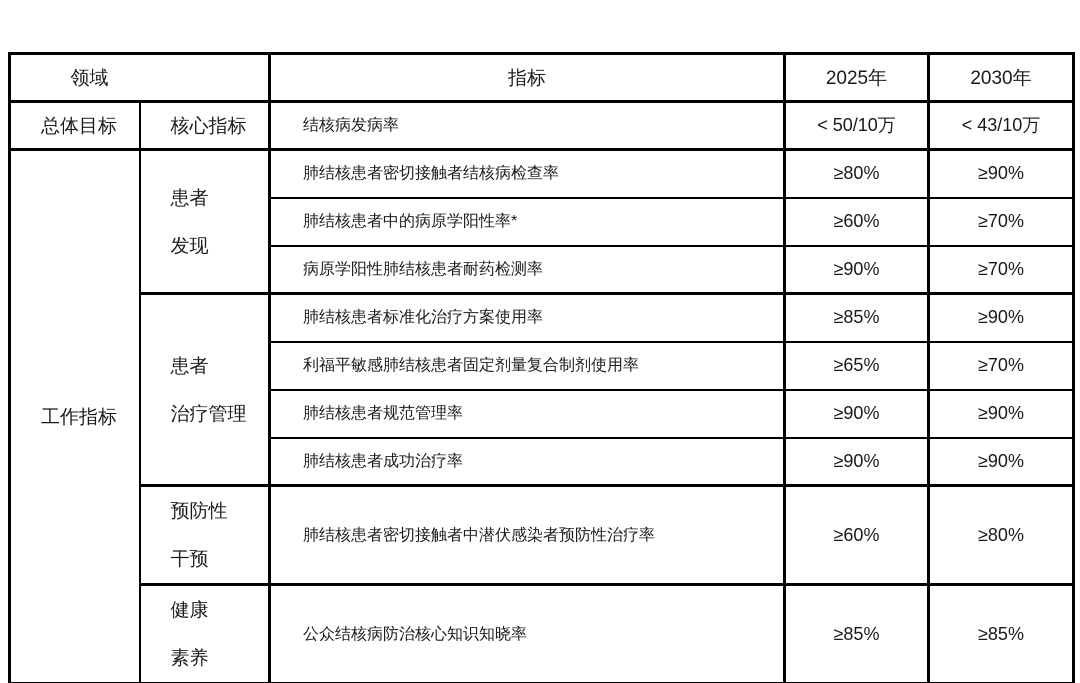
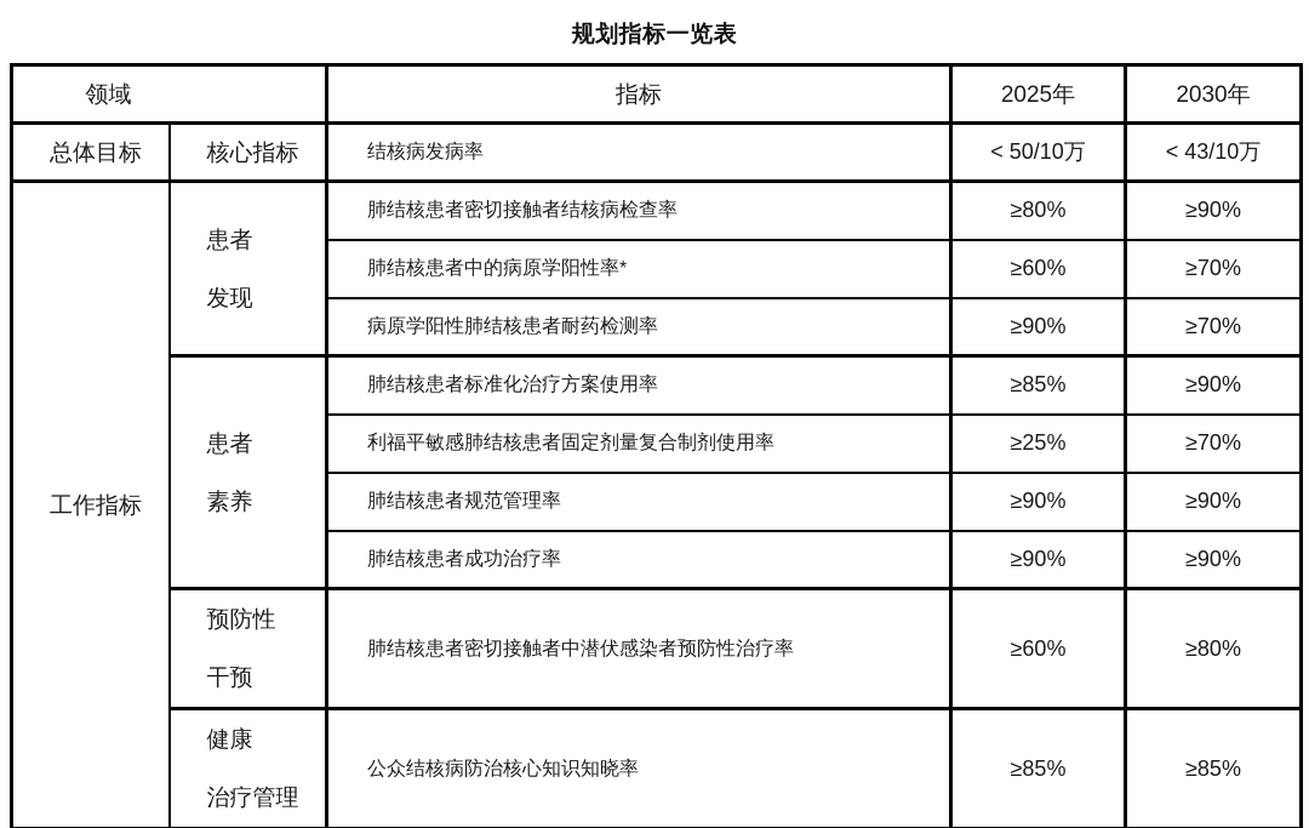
+ 规划指标一览表
  领域	指标	2025年	2030年
  总体目标	核心指标	结核病发病率	< 50/10万	< 43/10万
  工作指标	患者 发现	肺结核患者密切接触者结核病检查率	≥80%	≥90%
  肺结核患者中的病原学阳性率*	≥60%	≥70%
  病原学阳性肺结核患者耐药检测率	≥90%	≥70%
- 患者 治疗管理	肺结核患者标准化治疗方案使用率	≥85%	≥90%
+ 患者 素养	肺结核患者标准化治疗方案使用率	≥85%	≥90%
- 利福平敏感肺结核患者固定剂量复合制剂使用率	≥65%	≥70%
+ 利福平敏感肺结核患者固定剂量复合制剂使用率	≥25%	≥70%
  肺结核患者规范管理率	≥90%	≥90%
  肺结核患者成功治疗率	≥90%	≥90%
  预防性 干预	肺结核患者密切接触者中潜伏感染者预防性治疗率	≥60%	≥80%
- 健康 素养	公众结核病防治核心知识知晓率	≥85%	≥85%
+ 健康 治疗管理	公众结核病防治核心知识知晓率	≥85%	≥85%
